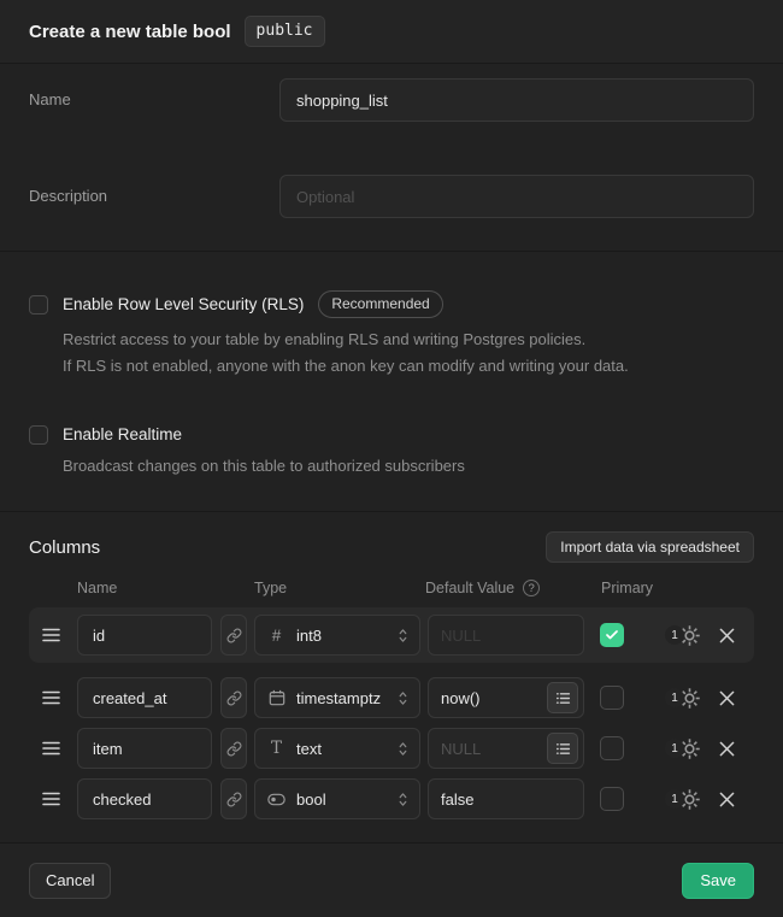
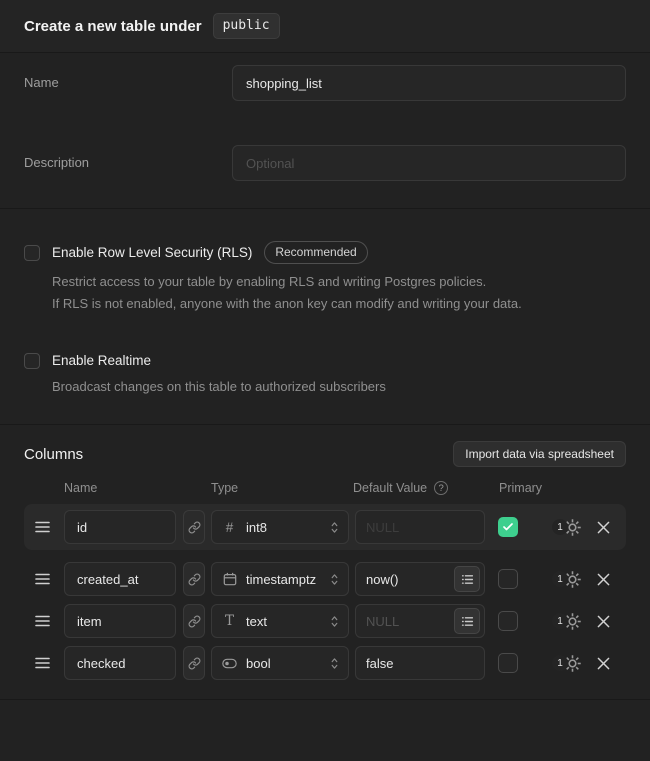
- Create a new table bool
+ Create a new table under
  public
  Name
  shopping_list
  Description
  Optional
  Enable Row Level Security (RLS)
  Recommended
  Restrict access to your table by enabling RLS and writing Postgres policies.
  If RLS is not enabled, anyone with the anon key can modify and writing your data.
  Enable Realtime
  Broadcast changes on this table to authorized subscribers
  Columns
  Import data via spreadsheet
  Name
  Type
  Default Value
  ?
  Primary
  id
  #
  int8
  1
  created_at
  timestamptz
  now()
  1
  item
  T
  text
  NULL
  1
  checked
  bool
  false
  1
- Cancel
- Save
